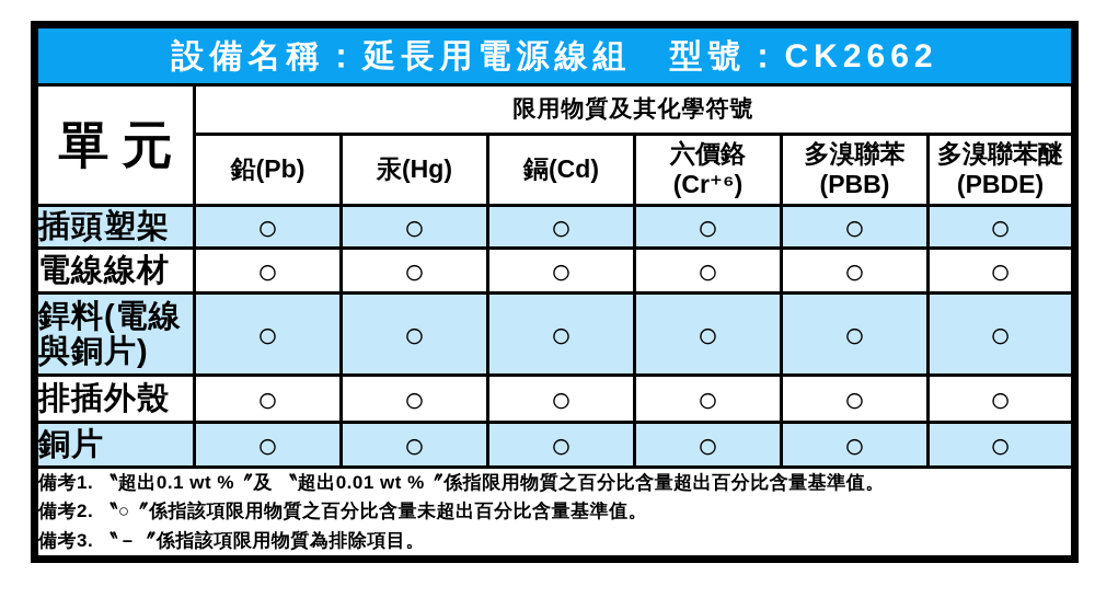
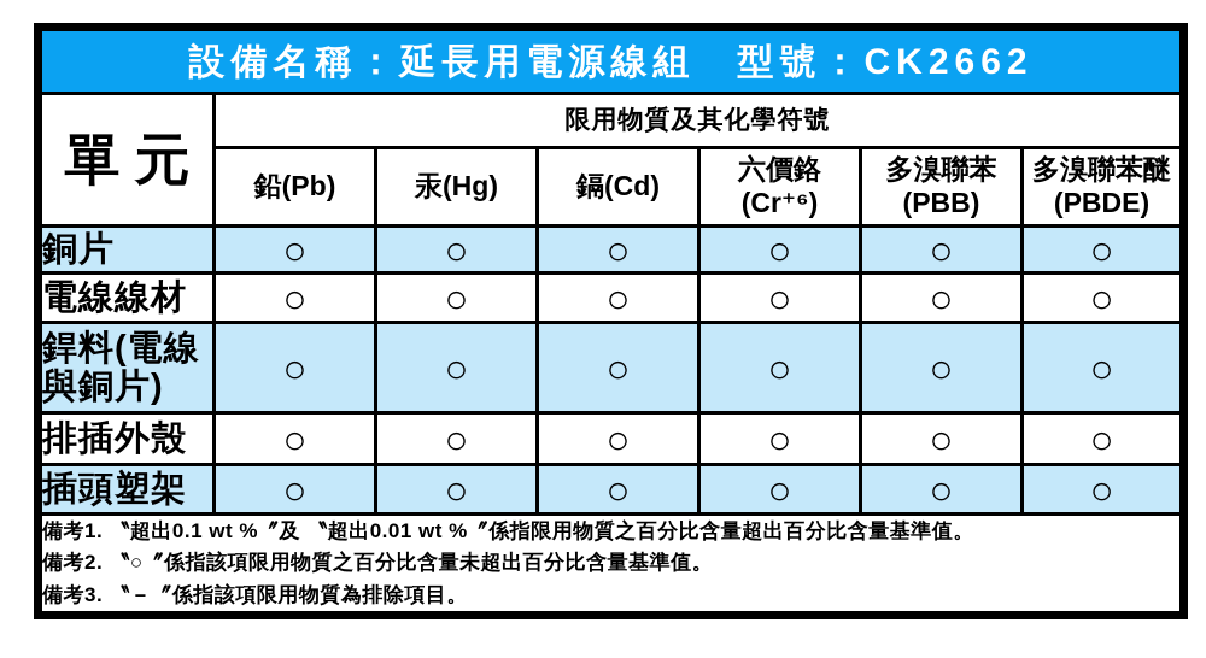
  設備名稱：延長用電源線組 型號：CK2662
  單元	限用物質及其化學符號
  鉛(Pb)	汞(Hg)	鎘(Cd)	六價鉻 (Cr⁺⁶)	多溴聯苯 (PBB)	多溴聯苯醚 (PBDE)
- 插頭塑架	○	○	○	○	○	○
+ 銅片	○	○	○	○	○	○
  電線線材	○	○	○	○	○	○
  銲料(電線與銅片)	○	○	○	○	○	○
  排插外殼	○	○	○	○	○	○
- 銅片	○	○	○	○	○	○
+ 插頭塑架	○	○	○	○	○	○
  備考1. 〝超出0.1 wt %〞及 〝超出0.01 wt %〞係指限用物質之百分比含量超出百分比含量基準值。 備考2. 〝○〞係指該項限用物質之百分比含量未超出百分比含量基準值。 備考3. 〝－〞係指該項限用物質為排除項目。
